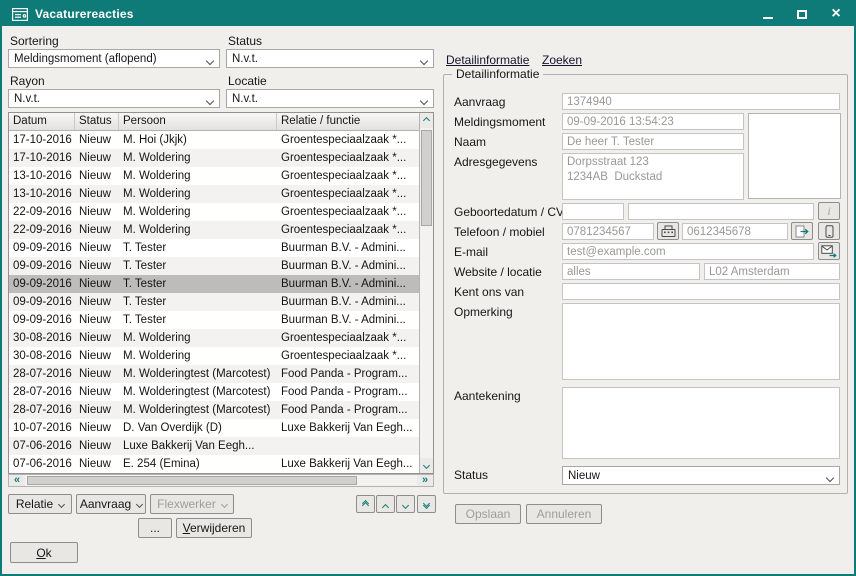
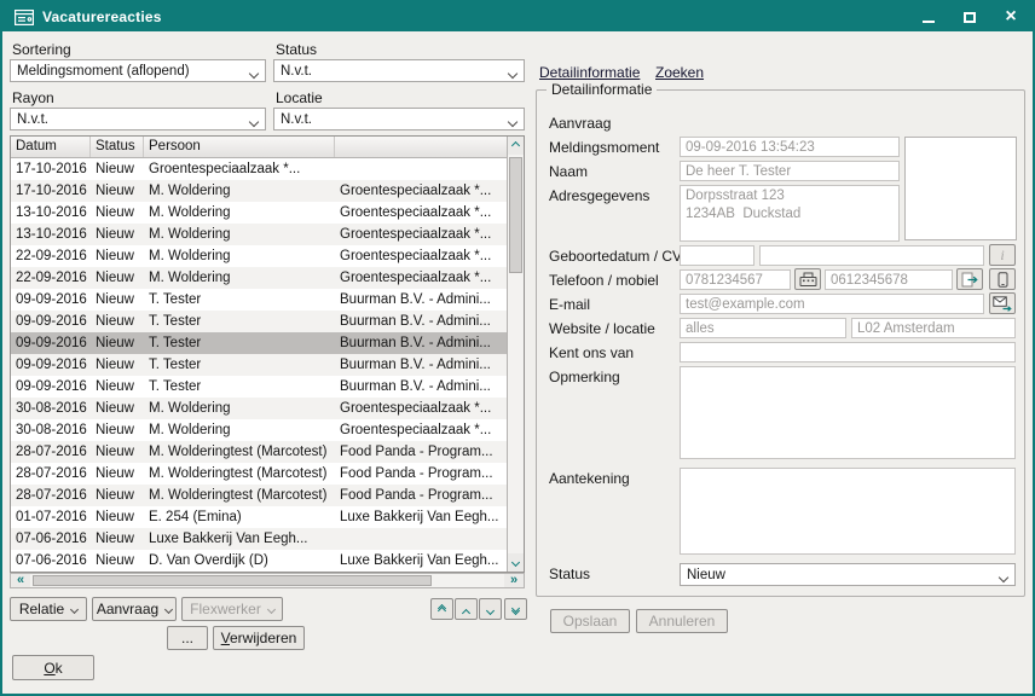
  Vacaturereacties
  ×
  Sortering
  Status
  Meldingsmoment (aflopend)
  N.v.t.
  Rayon
  Locatie
  N.v.t.
  N.v.t.
  Datum
  Status
  Persoon
- Relatie / functie
  17-10-2016
  Nieuw
- M. Hoi (Jkjk)
  Groentespeciaalzaak *...
  17-10-2016
  Nieuw
  M. Woldering
  Groentespeciaalzaak *...
  13-10-2016
  Nieuw
  M. Woldering
  Groentespeciaalzaak *...
  13-10-2016
  Nieuw
  M. Woldering
  Groentespeciaalzaak *...
  22-09-2016
  Nieuw
  M. Woldering
  Groentespeciaalzaak *...
  22-09-2016
  Nieuw
  M. Woldering
  Groentespeciaalzaak *...
  09-09-2016
  Nieuw
  T. Tester
  Buurman B.V. - Admini...
  09-09-2016
  Nieuw
  T. Tester
  Buurman B.V. - Admini...
  09-09-2016
  Nieuw
  T. Tester
  Buurman B.V. - Admini...
  09-09-2016
  Nieuw
  T. Tester
  Buurman B.V. - Admini...
  09-09-2016
  Nieuw
  T. Tester
  Buurman B.V. - Admini...
  30-08-2016
  Nieuw
  M. Woldering
  Groentespeciaalzaak *...
  30-08-2016
  Nieuw
  M. Woldering
  Groentespeciaalzaak *...
  28-07-2016
  Nieuw
  M. Wolderingtest (Marcotest)
  Food Panda - Program...
  28-07-2016
  Nieuw
  M. Wolderingtest (Marcotest)
  Food Panda - Program...
  28-07-2016
  Nieuw
  M. Wolderingtest (Marcotest)
  Food Panda - Program...
- 10-07-2016
+ 01-07-2016
  Nieuw
- D. Van Overdijk (D)
+ E. 254 (Emina)
  Luxe Bakkerij Van Eegh...
  07-06-2016
  Nieuw
  Luxe Bakkerij Van Eegh...
  07-06-2016
  Nieuw
- E. 254 (Emina)
+ D. Van Overdijk (D)
  Luxe Bakkerij Van Eegh...
  «
  »
  Relatie
  Aanvraag
  Flexwerker
  ...
  Verwijderen
  Ok
  Detailinformatie
  Zoeken
  Detailinformatie
  Aanvraag
- 1374940
  Meldingsmoment
  09-09-2016 13:54:23
  Naam
  De heer T. Tester
  Adresgegevens
  Dorpsstraat 123
  1234AB Duckstad
  Geboortedatum / CV
  i
  Telefoon / mobiel
  0781234567
  0612345678
  E-mail
  test@example.com
  Website / locatie
  alles
  L02 Amsterdam
  Kent ons van
  Opmerking
  Aantekening
  Status
  Nieuw
  Opslaan
  Annuleren
